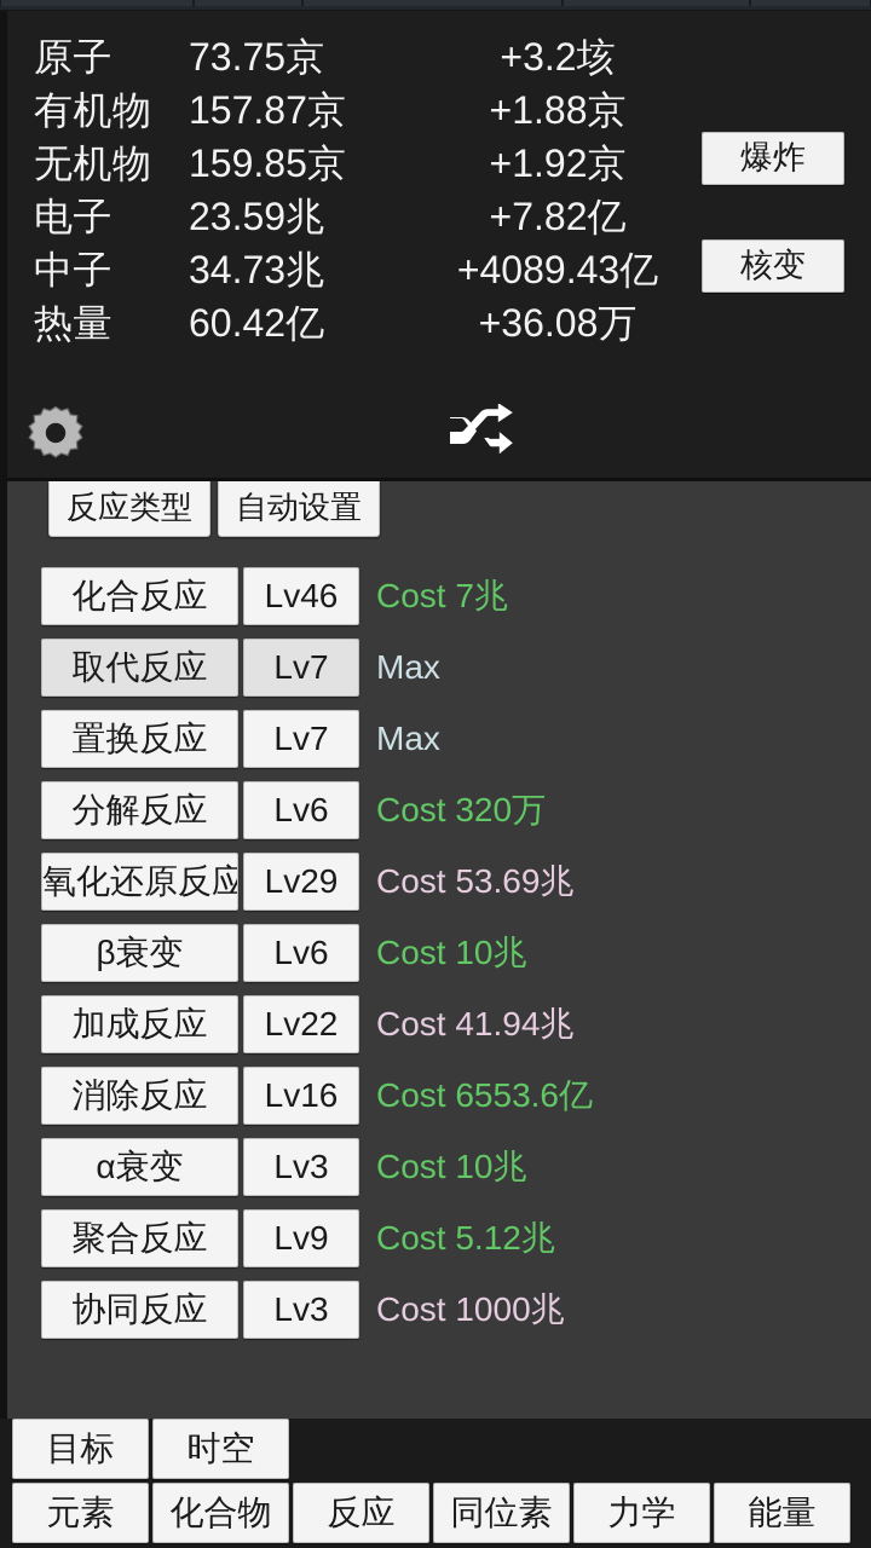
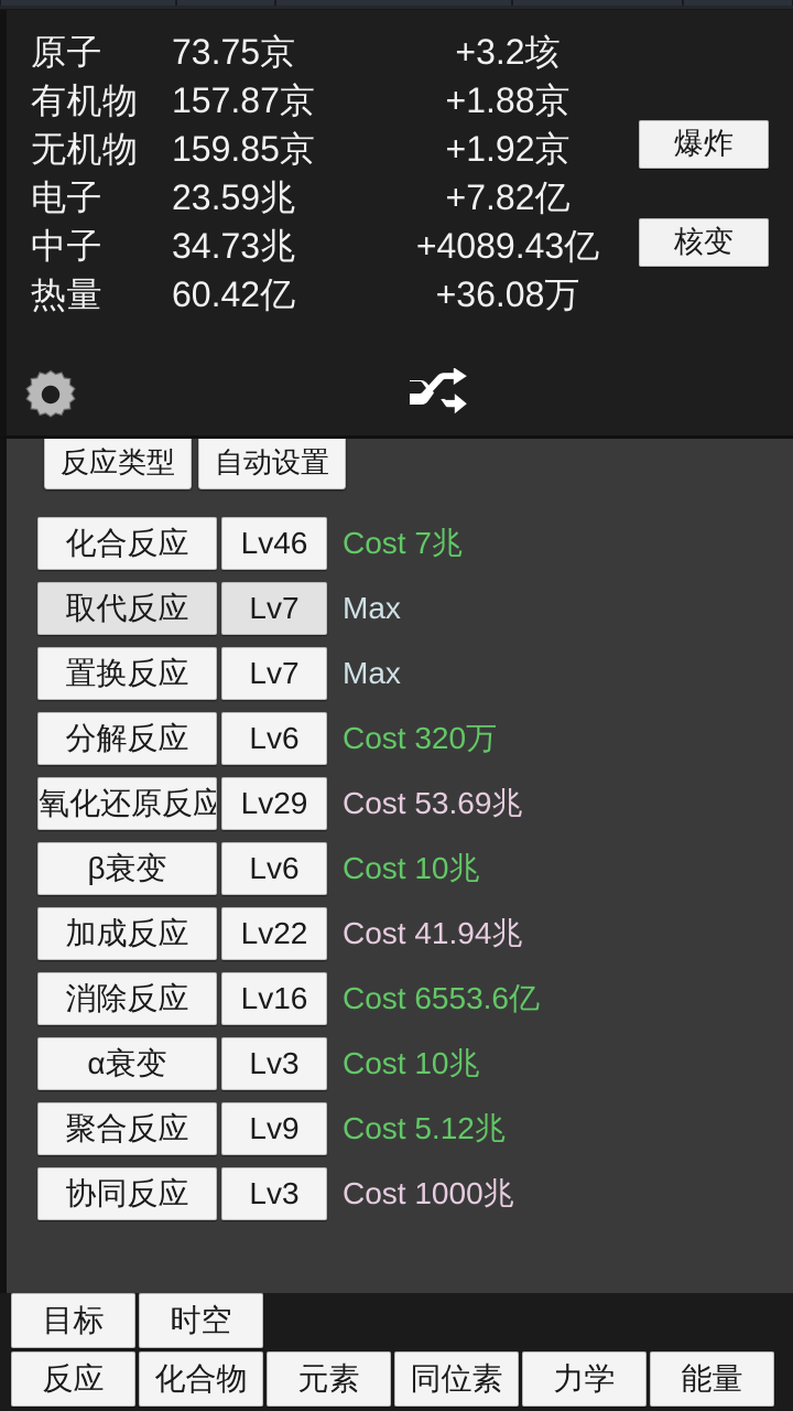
  原子
  73.75京
  +3.2垓
  有机物
  157.87京
  +1.88京
  无机物
  159.85京
  +1.92京
  电子
  23.59兆
  +7.82亿
  中子
  34.73兆
  +4089.43亿
  热量
  60.42亿
  +36.08万
  爆炸
  核变
  反应类型
  自动设置
  化合反应
  Lv46
  Cost 7兆
  取代反应
  Lv7
  Max
  置换反应
  Lv7
  Max
  分解反应
  Lv6
  Cost 320万
  氧化还原反应
  Lv29
  Cost 53.69兆
  β衰变
  Lv6
  Cost 10兆
  加成反应
  Lv22
  Cost 41.94兆
  消除反应
  Lv16
  Cost 6553.6亿
  α衰变
  Lv3
  Cost 10兆
  聚合反应
  Lv9
  Cost 5.12兆
  协同反应
  Lv3
  Cost 1000兆
  目标
  时空
- 元素
+ 反应
  化合物
- 反应
+ 元素
  同位素
  力学
  能量
